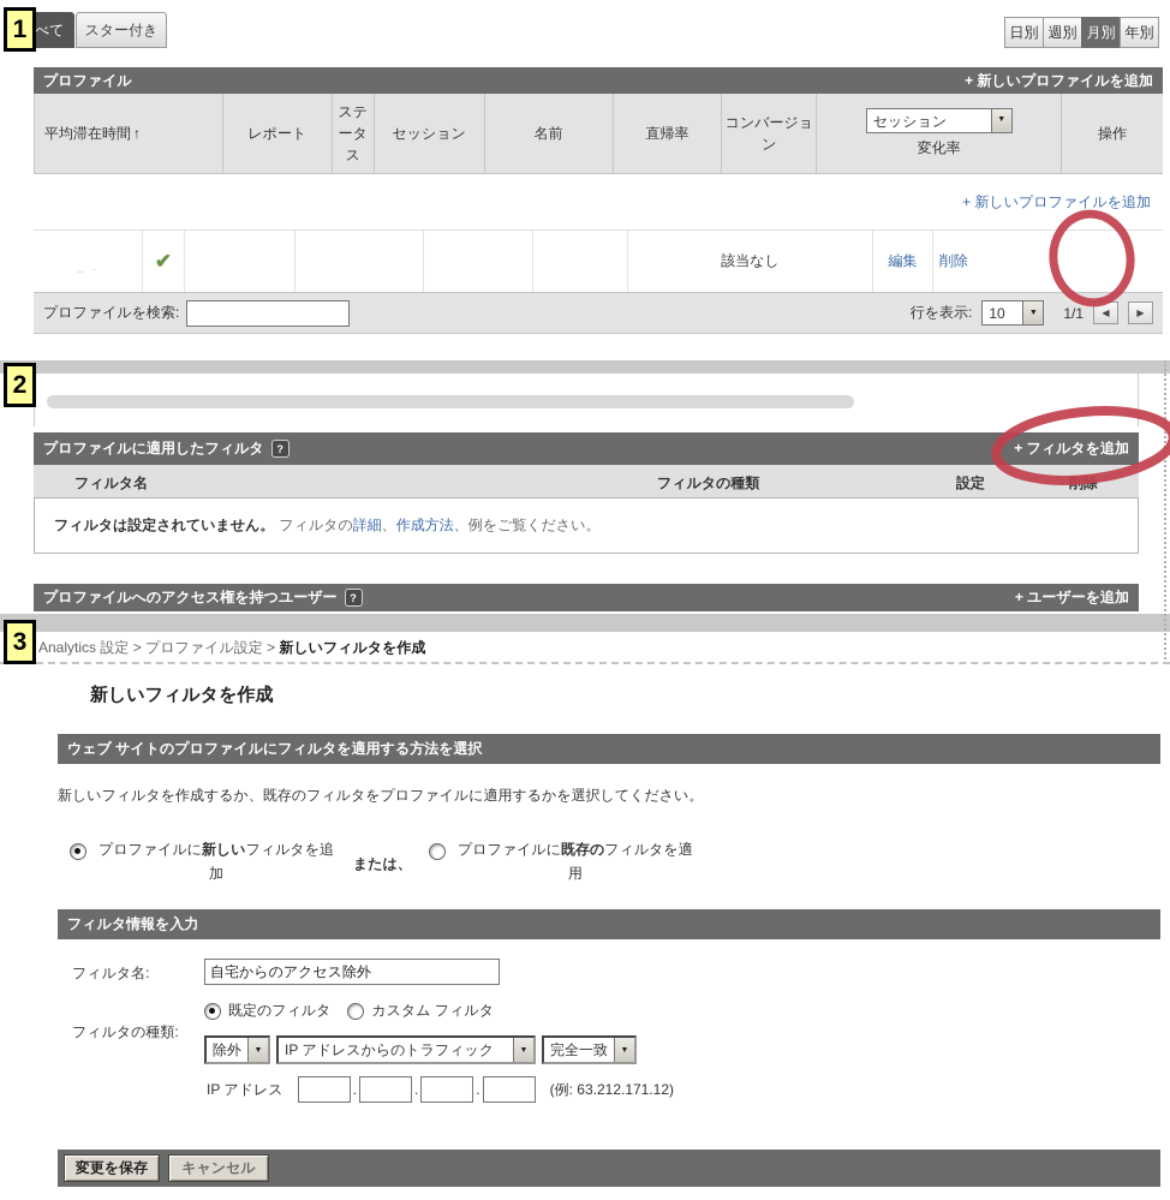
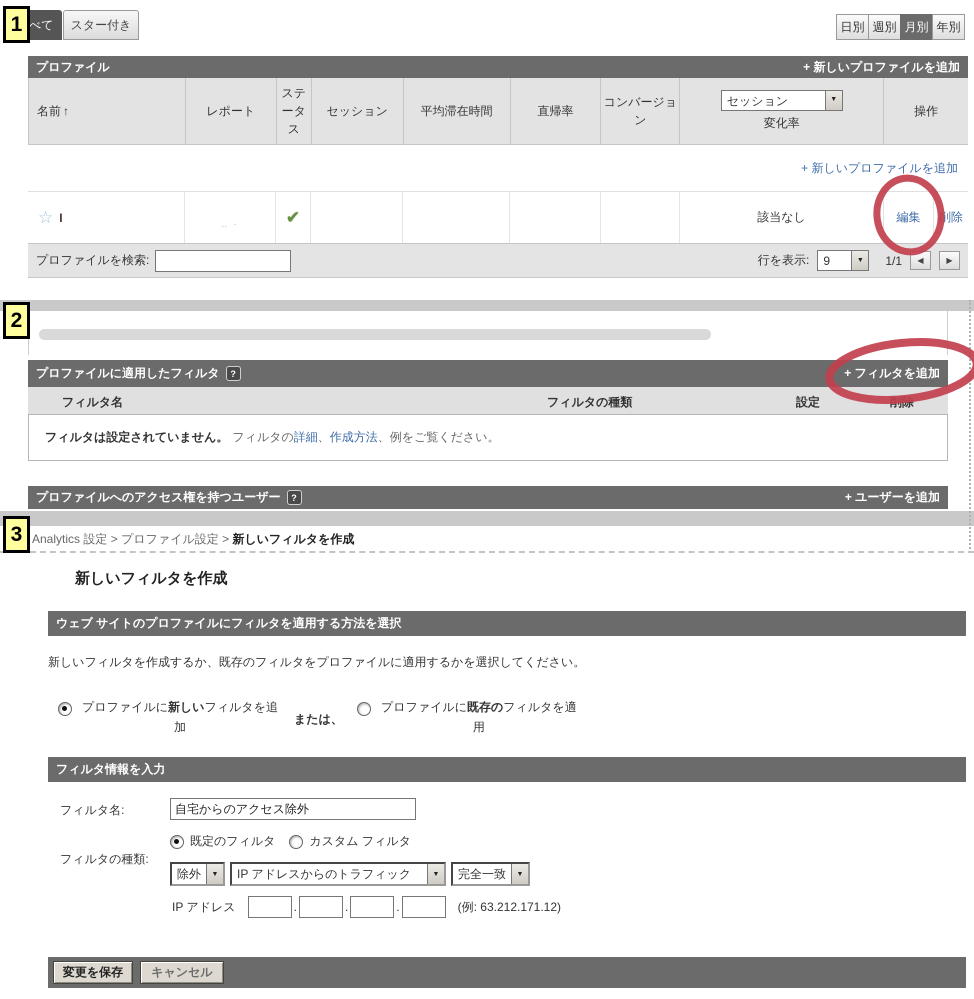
  スター付き
  日別
  週別
  月別
  年別
  プロファイル
  + 新しいプロファイルを追加
- 平均滞在時間
+ 名前
  ↑
  レポート
  ステータス
  セッション
- 名前
+ 平均滞在時間
  直帰率
  コンバージョン
  セッション
  変化率
  操作
  + 新しいプロファイルを追加
+ ☆
+ I
  ‥ ·
  ✔
  該当なし
  編集
  削除
  プロファイルを検索:
  行を表示:
- 10
+ 9
  1/1
  ◀
  ▶
  プロファイルに適用したフィルタ
  ?
  + フィルタを追加
  フィルタ名
  フィルタの種類
  設定
  フィルタは設定されていません。
  フィルタの
  詳細
  、
  作成方法
  、例をご覧ください。
  プロファイルへのアクセス権を持つユーザー
  ?
  + ユーザーを追加
  Analytics 設定 > プロファイル設定 > 新しいフィルタを作成
  新しいフィルタを作成
  ウェブ サイトのプロファイルにフィルタを適用する方法を選択
  新しいフィルタを作成するか、既存のフィルタをプロファイルに適用するかを選択してください。
  プロファイルに新しいフィルタを追加
  または、
  プロファイルに既存のフィルタを適用
  フィルタ情報を入力
  フィルタ名:
  自宅からのアクセス除外
  既定のフィルタ
  カスタム フィルタ
  フィルタの種類:
  除外
  IP アドレスからのトラフィック
  完全一致
  IP アドレス
  .
  .
  .
  (例: 63.212.171.12)
  変更を保存
  キャンセル
  1
  2
  3
